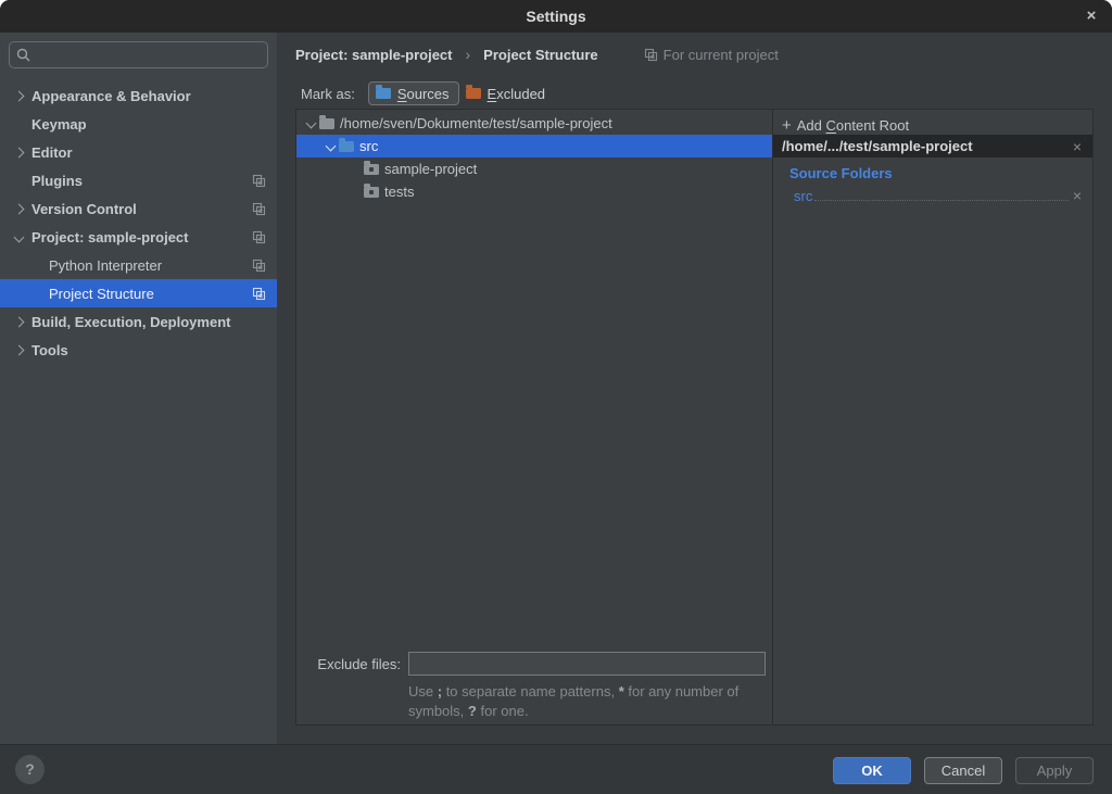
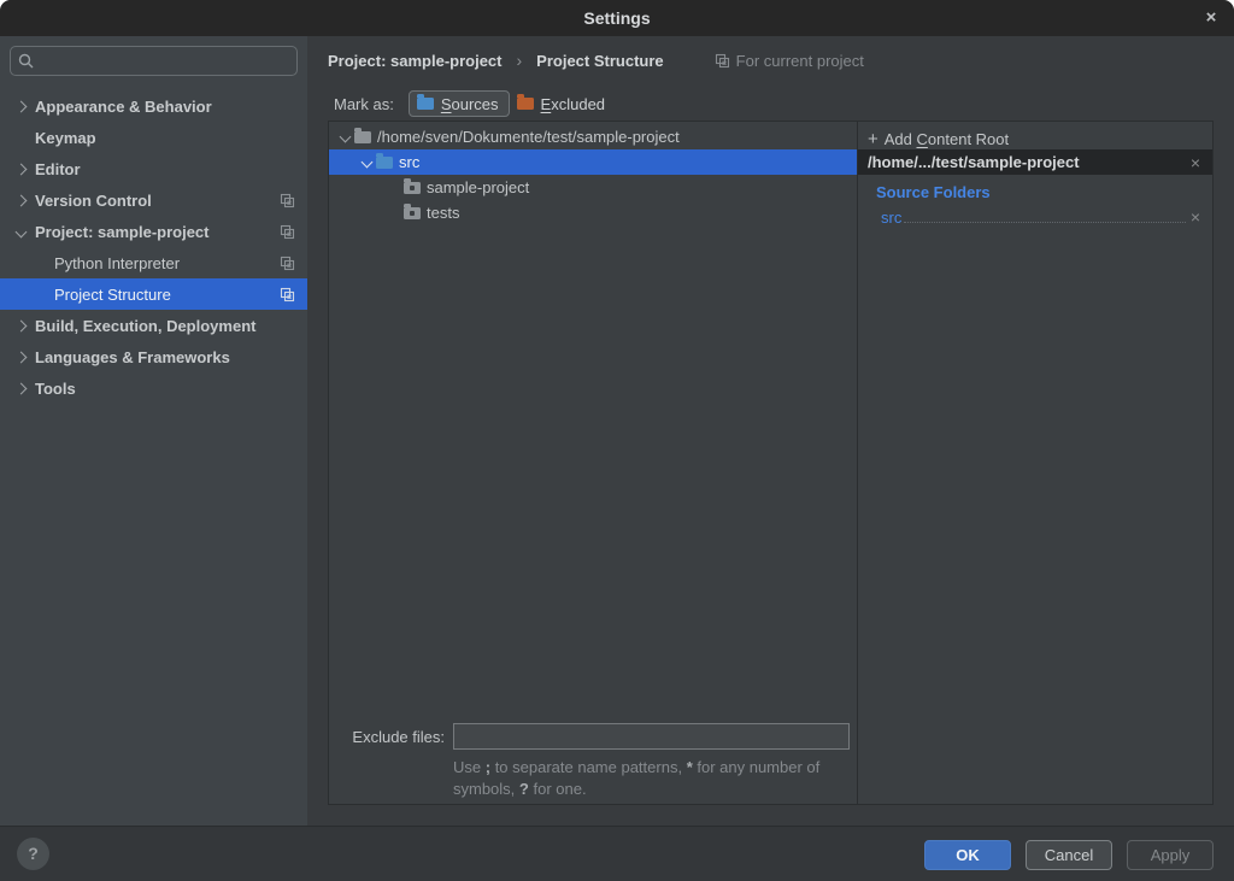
  Settings
  ×
  Appearance & Behavior
  Keymap
  Editor
- Plugins
  Version Control
  Project: sample-project
  Python Interpreter
  Project Structure
  Build, Execution, Deployment
+ Languages & Frameworks
  Tools
  Project: sample-project
  ›
  Project Structure
  For current project
  Mark as:
  Sources
  Excluded
  /home/sven/Dokumente/test/sample-project
  src
  sample-project
  tests
  Exclude files:
  Use ; to separate name patterns, * for any number of symbols, ? for one.
  +
  Add Content Root
  /home/.../test/sample-project
  ×
  Source Folders
  src
  ×
  ?
  OK
  Cancel
  Apply
